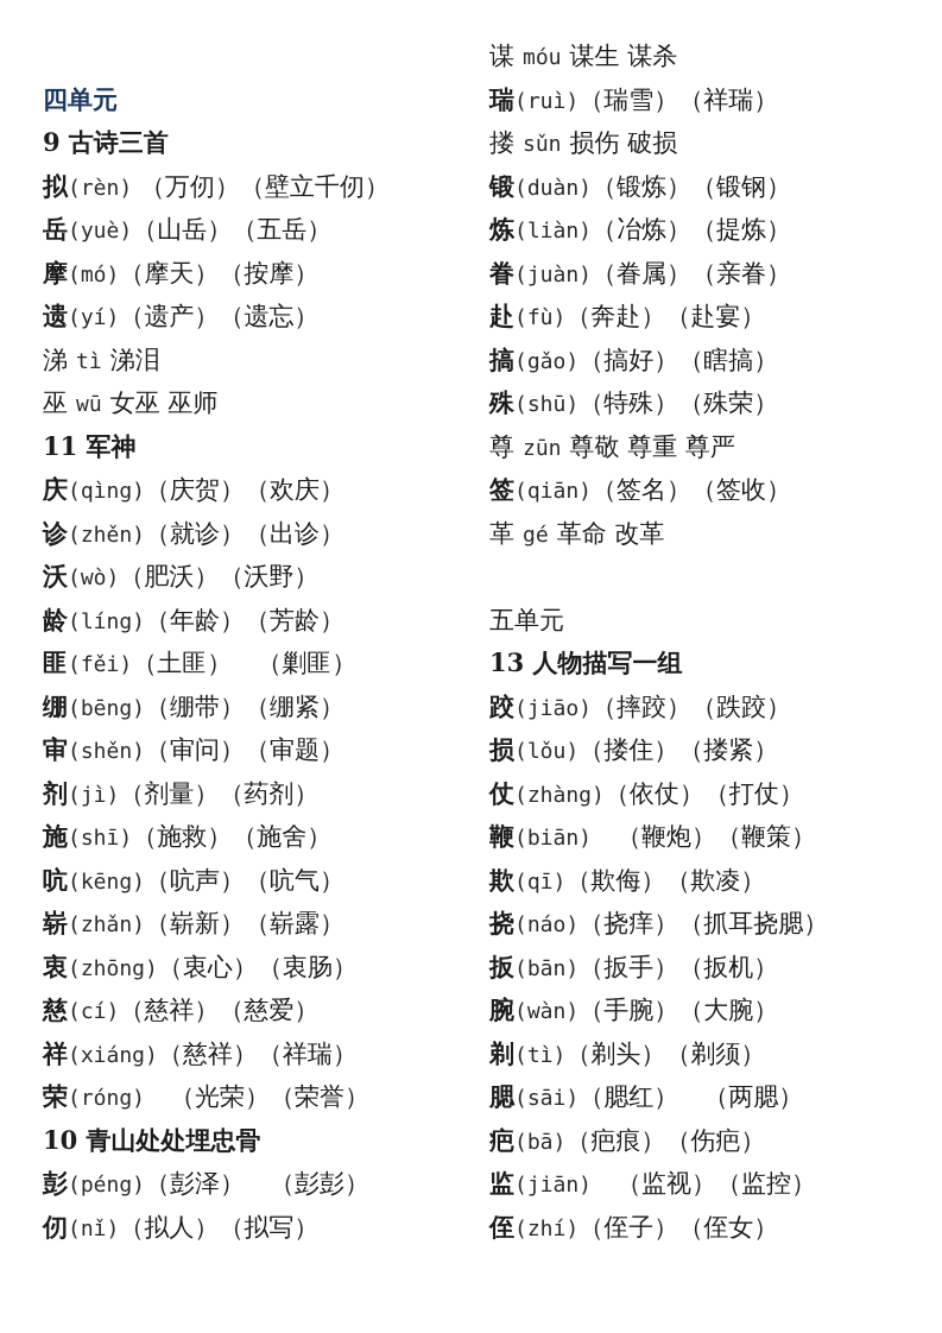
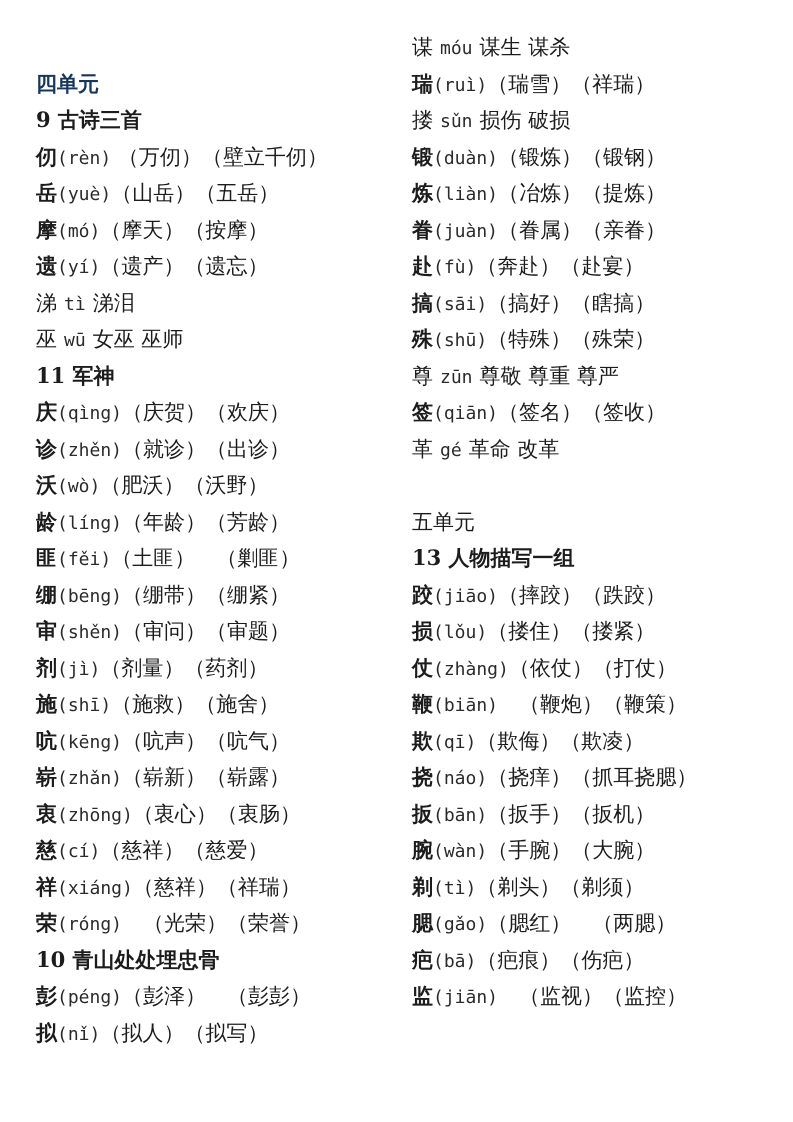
  四单元
  9 古诗三首
- 拟(rèn) （万仞）（壁立千仞）
+ 仞(rèn) （万仞）（壁立千仞）
  岳(yuè)（山岳）（五岳）
  摩(mó)（摩天）（按摩）
  遗(yí)（遗产）（遗忘）
  涕 tì 涕泪
  巫 wū 女巫 巫师
  11 军神
  庆(qìng)（庆贺）（欢庆）
  诊(zhěn)（就诊）（出诊）
  沃(wò)（肥沃）（沃野）
  龄(líng)（年龄）（芳龄）
  匪(fěi)（土匪） （剿匪）
  绷(bēng)（绷带）（绷紧）
  审(shěn)（审问）（审题）
  剂(jì)（剂量）（药剂）
  施(shī)（施救）（施舍）
  吭(kēng)（吭声）（吭气）
  崭(zhǎn)（崭新）（崭露）
  衷(zhōng)（衷心）（衷肠）
  慈(cí)（慈祥）（慈爱）
  祥(xiáng)（慈祥）（祥瑞）
  荣(róng) （光荣）（荣誉）
  10 青山处处埋忠骨
  彭(péng)（彭泽） （彭彭）
- 仞(nǐ)（拟人）（拟写）
+ 拟(nǐ)（拟人）（拟写）
  谋 móu 谋生 谋杀
  瑞(ruì)（瑞雪）（祥瑞）
  搂 sǔn 损伤 破损
  锻(duàn)（锻炼）（锻钢）
  炼(liàn)（冶炼）（提炼）
  眷(juàn)（眷属）（亲眷）
  赴(fù)（奔赴）（赴宴）
- 搞(gǎo)（搞好）（瞎搞）
+ 搞(sāi)（搞好）（瞎搞）
  殊(shū)（特殊）（殊荣）
  尊 zūn 尊敬 尊重 尊严
  签(qiān)（签名）（签收）
  革 gé 革命 改革
  五单元
  13 人物描写一组
  跤(jiāo)（摔跤）（跌跤）
  损(lǒu)（搂住）（搂紧）
  仗(zhàng)（依仗）（打仗）
  鞭(biān) （鞭炮）（鞭策）
  欺(qī)（欺侮）（欺凌）
  挠(náo)（挠痒）（抓耳挠腮）
  扳(bān)（扳手）（扳机）
  腕(wàn)（手腕）（大腕）
  剃(tì)（剃头）（剃须）
- 腮(sāi)（腮红） （两腮）
+ 腮(gǎo)（腮红） （两腮）
  疤(bā)（疤痕）（伤疤）
  监(jiān) （监视）（监控）
- 侄(zhí)（侄子）（侄女）
